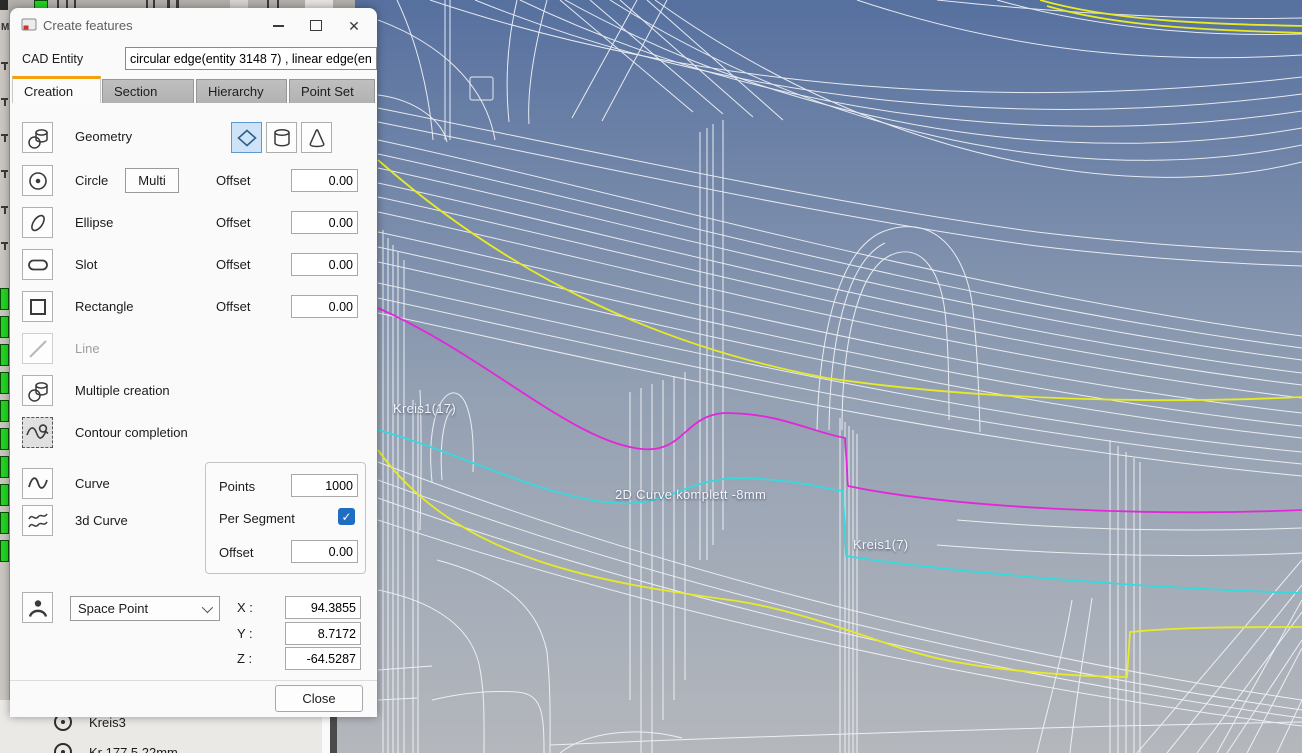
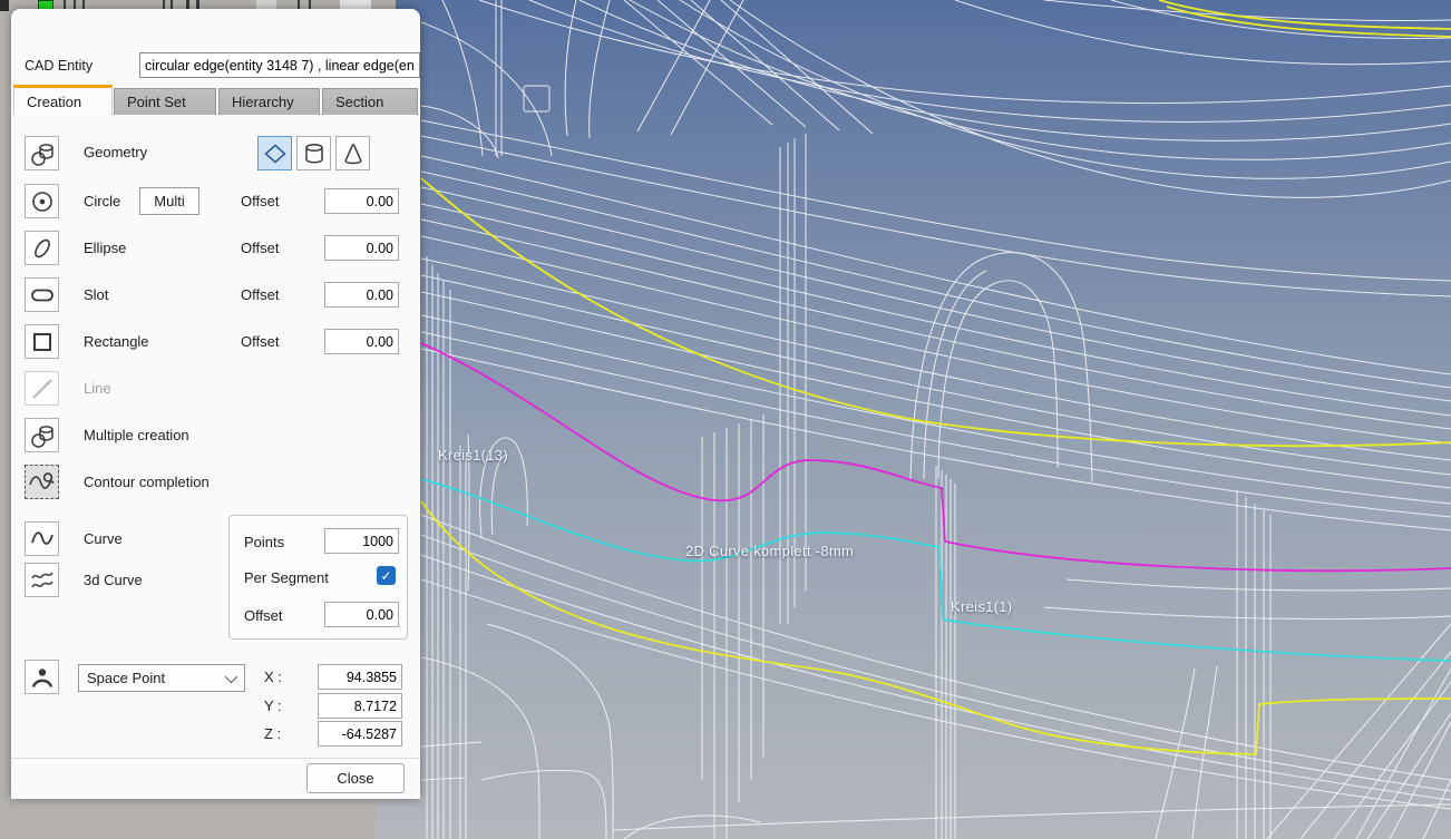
- Kreis1(17)
+ Kreis1(13)
  2D Curve komplett -8mm
- Kreis1(7)
+ Kreis1(1)
- M
- Kreis3
- Kr 177.5 22mm
- Create features
- ✕
  CAD Entity
  circular edge(entity 3148 7) , linear edge(en
  Creation
- Section
+ Point Set
  Hierarchy
- Point Set
+ Section
  Geometry
  Circle
  Multi
  Offset
  0.00
  Ellipse
  Offset
  0.00
  Slot
  Offset
  0.00
  Rectangle
  Offset
  0.00
  Line
  Multiple creation
  Contour completion
  Curve
  3d Curve
  Points
  1000
  Per Segment
  ✓
  Offset
  0.00
  Space Point
  X :
  94.3855
  Y :
  8.7172
  Z :
  -64.5287
  Close
